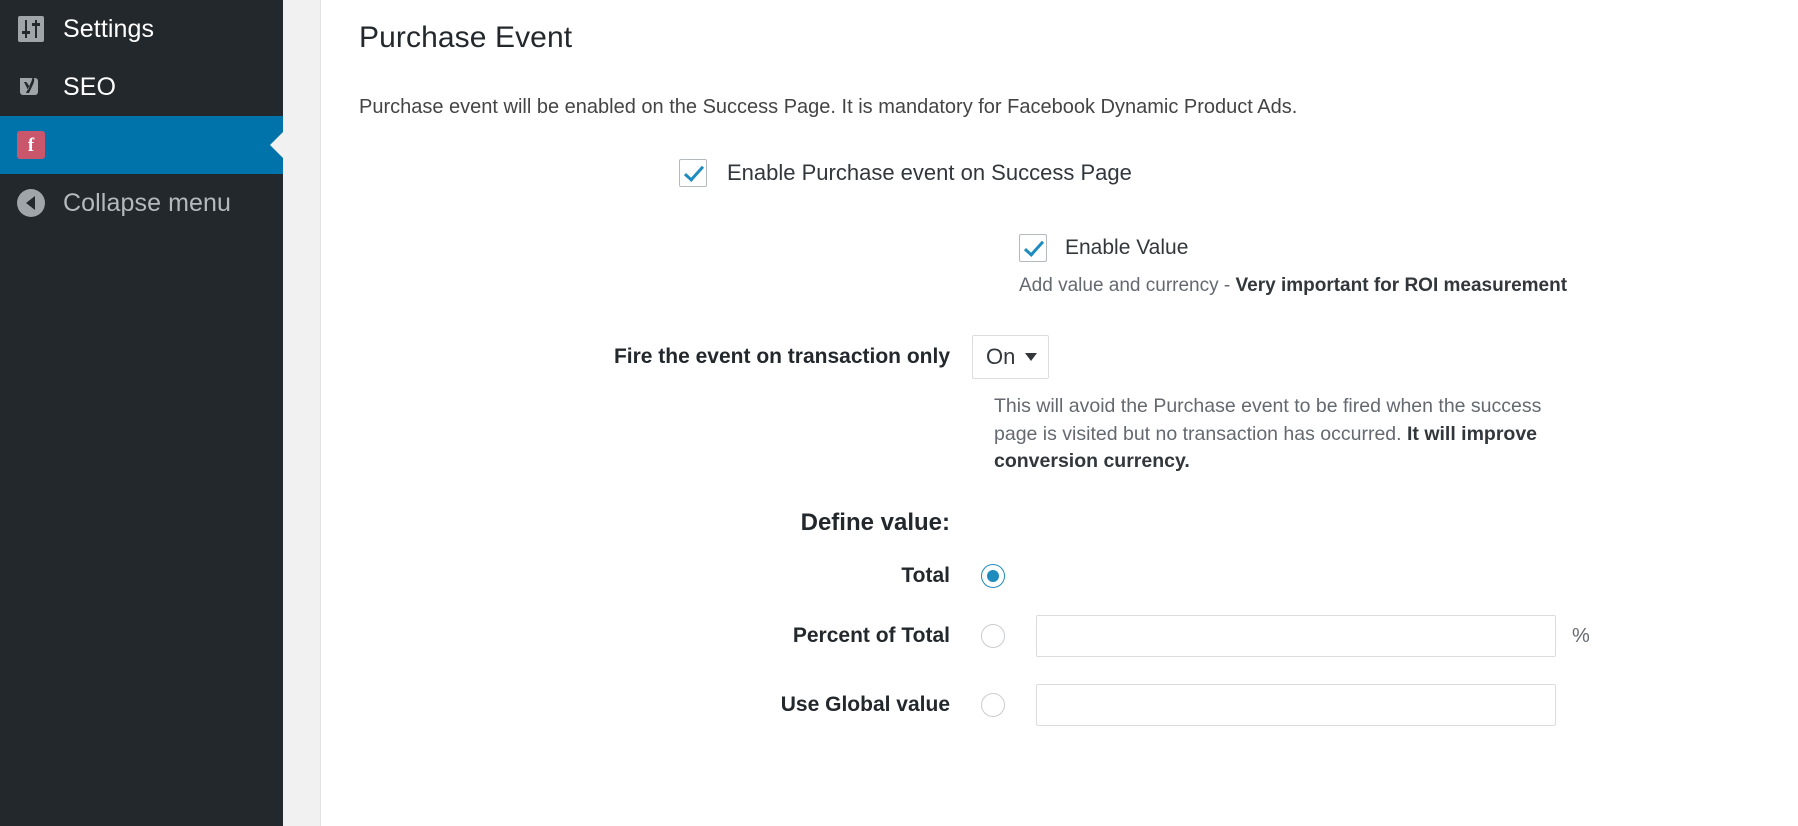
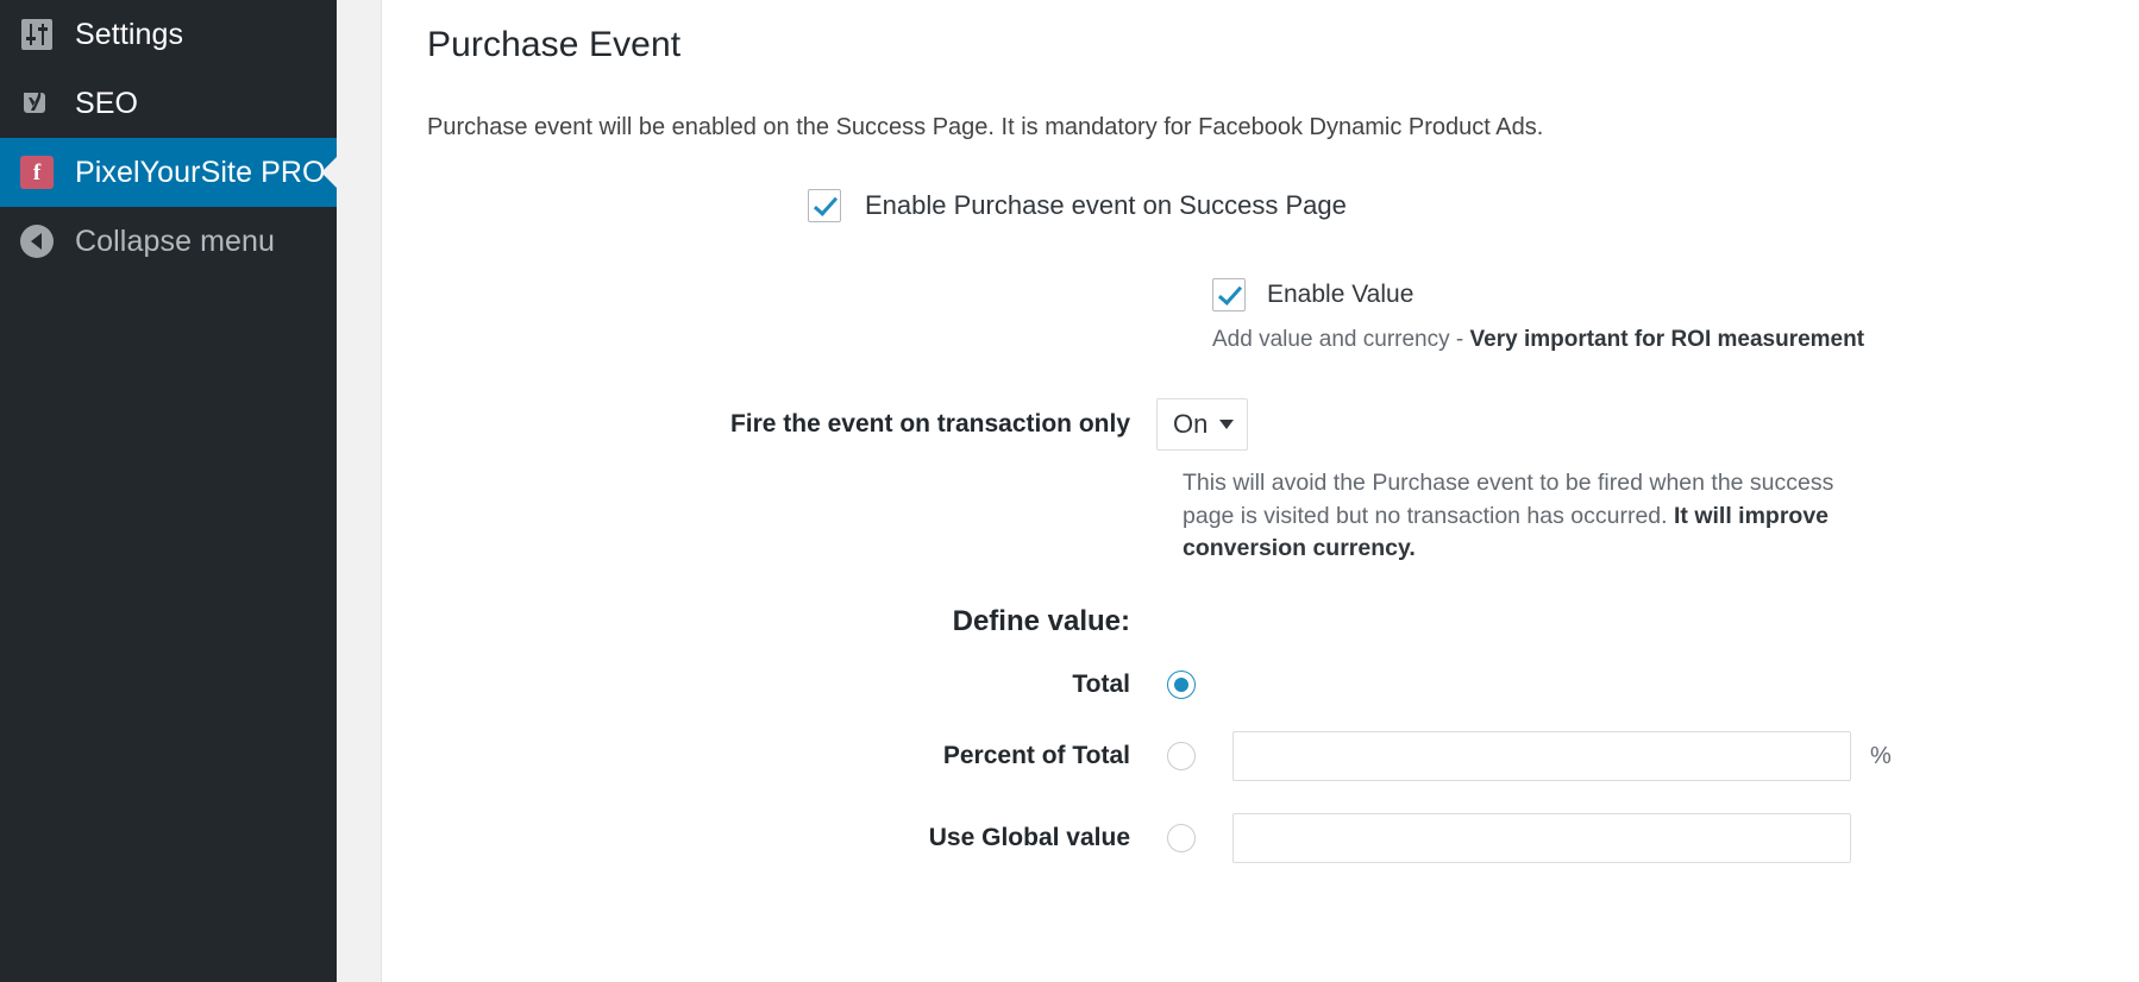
  Settings
  SEO
  f
+ PixelYourSite PRO
  Collapse menu
  Purchase Event
  Purchase event will be enabled on the Success Page. It is mandatory for Facebook Dynamic Product Ads.
  Enable Purchase event on Success Page
  Enable Value
  Add value and currency - Very important for ROI measurement
  Fire the event on transaction only
  On
  This will avoid the Purchase event to be fired when the success page is visited but no transaction has occurred. It will improve conversion currency.
  Define value:
  Total
  Percent of Total
  %
  Use Global value
